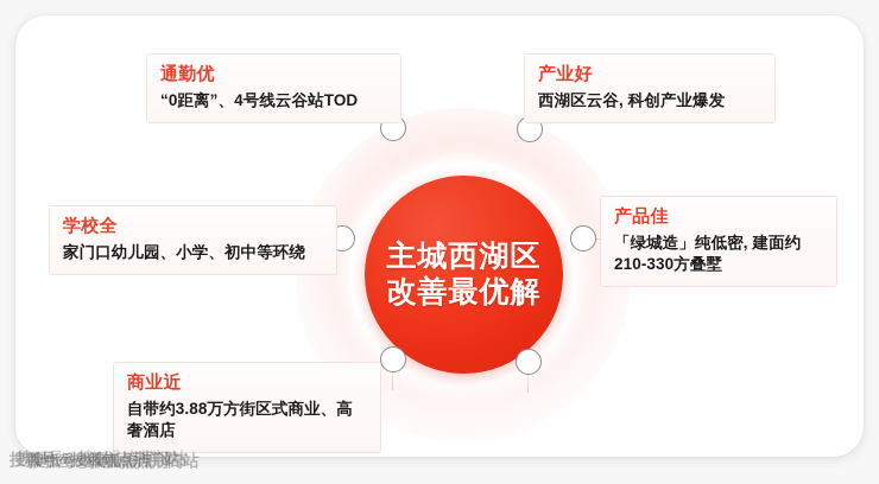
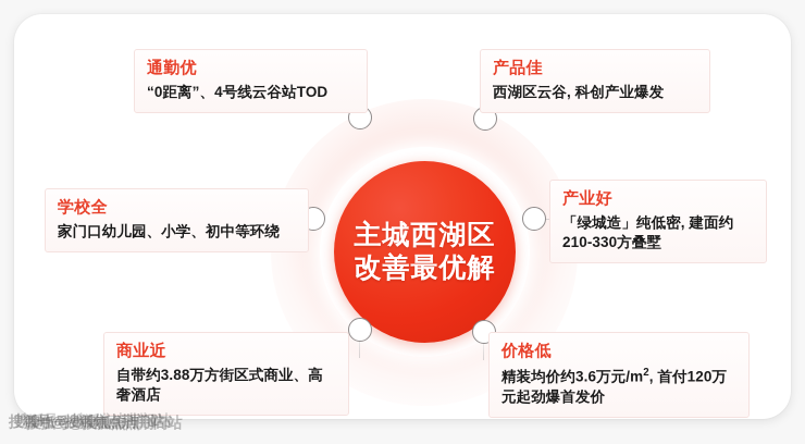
  主城西湖区
  改善最优解
  通勤优
  “0距离”、4号线云谷站TOD
- 产业好
+ 产品佳
  西湖区云谷, 科创产业爆发
  学校全
  家门口幼儿园、小学、初中等环绕
- 产品佳
+ 产业好
  「绿城造」纯低密, 建面约210-330方叠墅
  商业近
  自带约3.88万方街区式商业、高奢酒店
+ 价格低
+ 精装均价约3.6万元/m2, 首付120万元起劲爆首发价
  搜狐号@搜狐焦点荆门站
  搜狐号@搜狐焦点荆门站
  搜狐号@搜狐焦点荆门站
